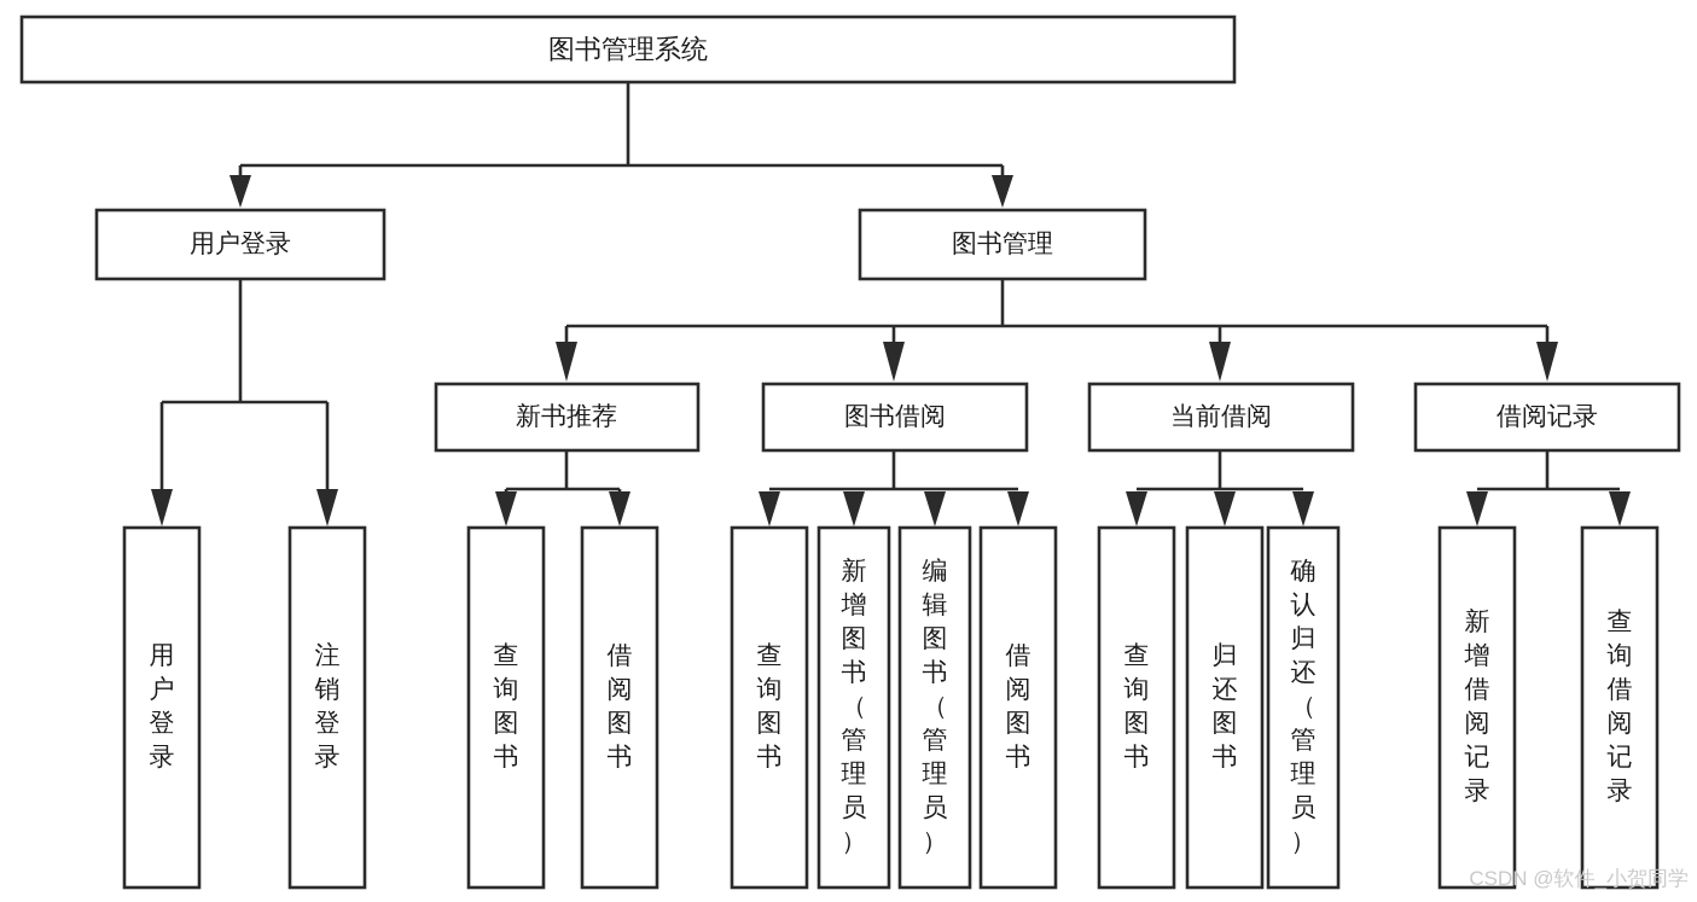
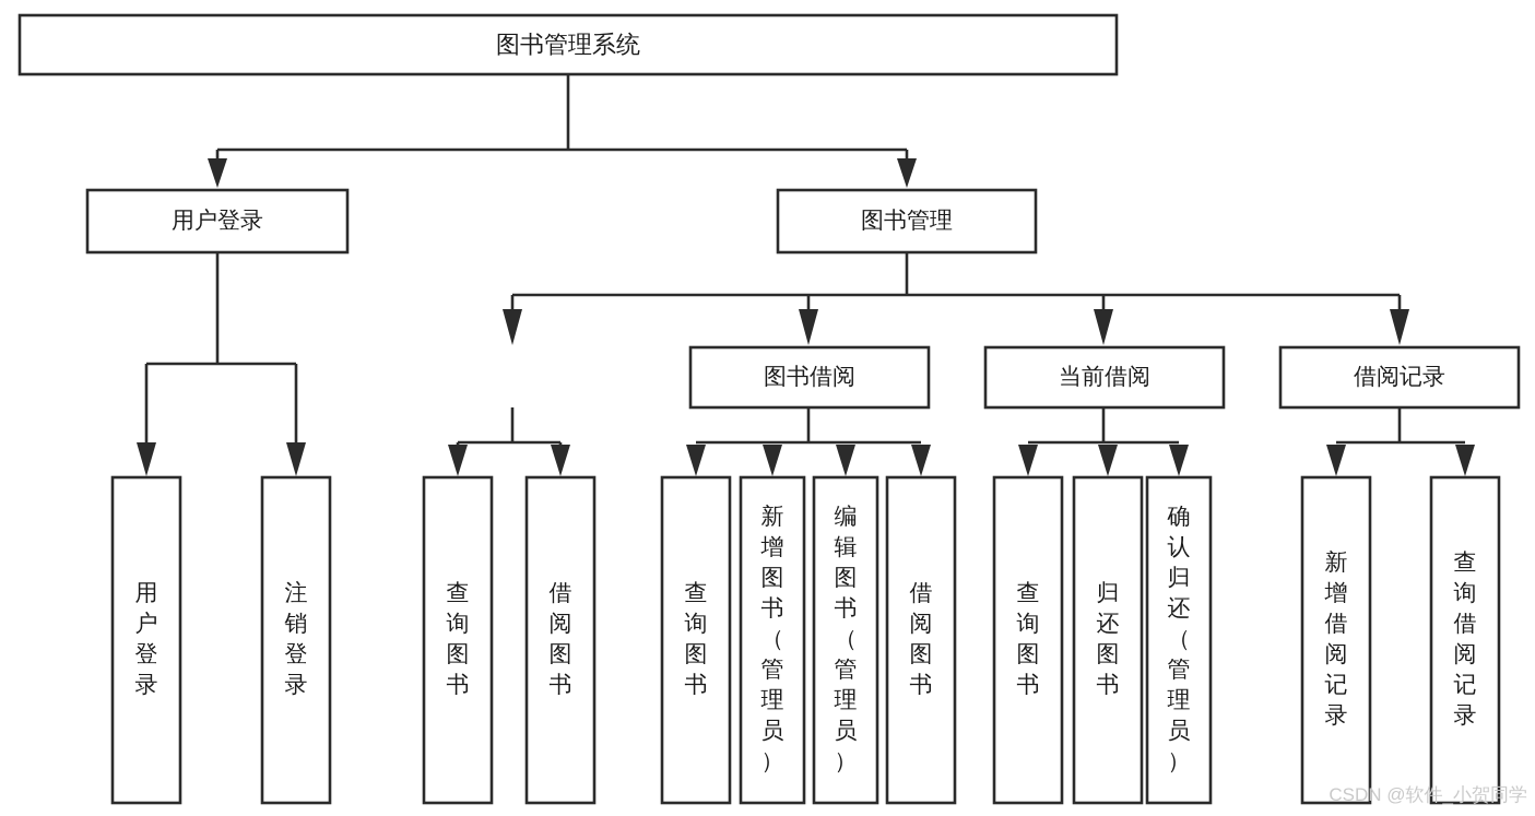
  图书管理系统
  用户登录
  图书管理
- 新书推荐
  图书借阅
  当前借阅
  借阅记录
  用户登录
  注销登录
  查询图书
  借阅图书
  查询图书
  新增图书（管理员）
  编辑图书（管理员）
  借阅图书
  查询图书
  归还图书
  确认归还（管理员）
  新增借阅记录
  查询借阅记录
  CSDN @软件_小贺同学
